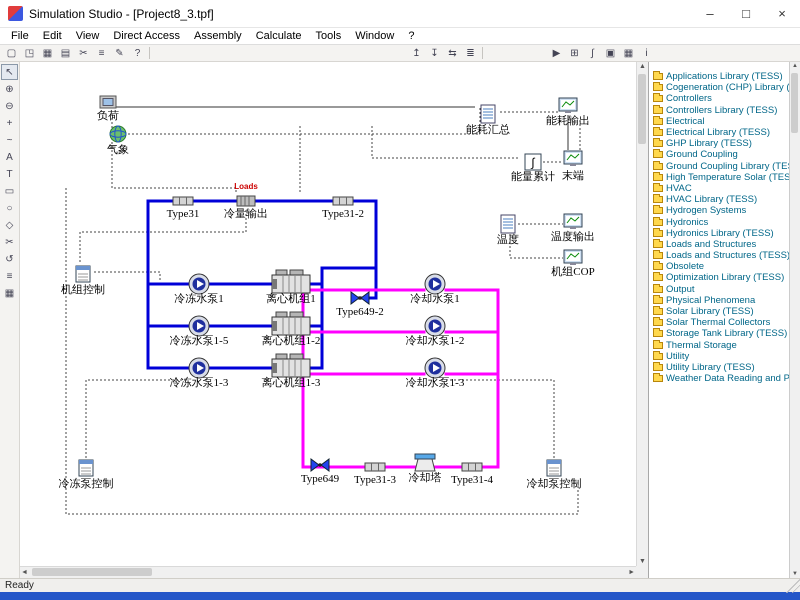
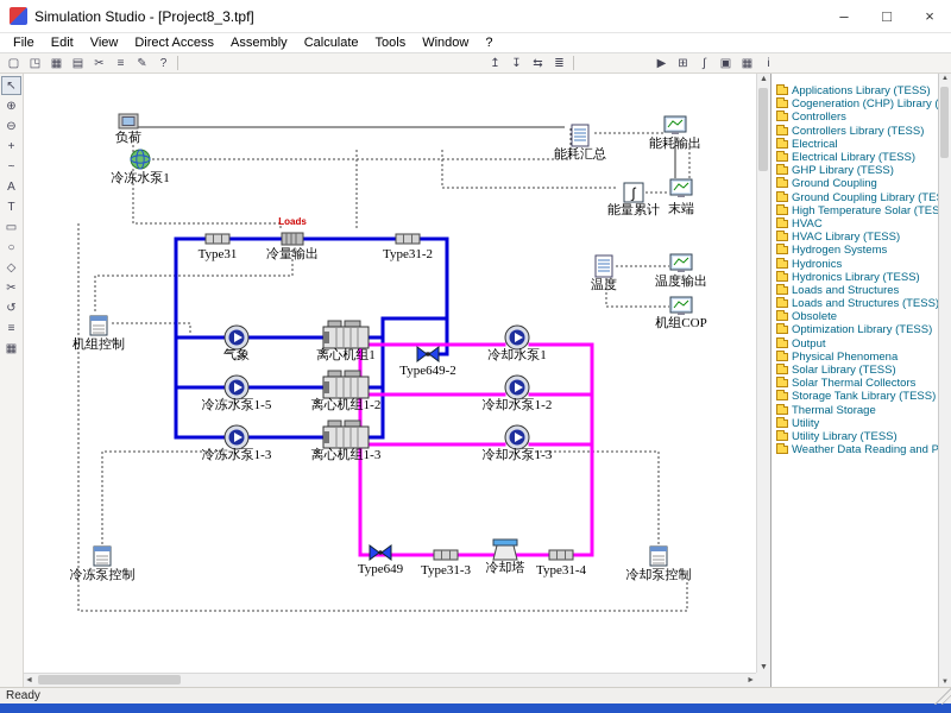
  Simulation Studio - [Project8_3.tpf]
  –
  □
  ×
  File
  Edit
  View
  Direct Access
  Assembly
  Calculate
  Tools
  Window
  ?
  ▢
  ◳
  ▦
  ▤
  ✂
  ≡
  ✎
  ?
  ↥
  ↧
  ⇆
  ≣
  ▶
  ⊞
  ∫
  ▣
  ▦
  i
  ↖
  ⊕
  ⊖
  +
  ~
  A
  T
  ▭
  ○
  ◇
  ✂
  ↺
  ≡
  ▦
  负荷
- 气象
+ 冷冻水泵1
  Type31
  冷量输出
  Type31-2
  能耗汇总
  能耗输出
  ∫
  能量累计
  末端
  温度
  温度输出
  机组COP
  机组控制
- 冷冻水泵1
+ 气象
  离心机组1
  冷却水泵1
  Type649-2
  冷冻水泵1-5
  离心机组1-2
  冷却水泵1-2
  冷冻水泵1-3
  离心机组1-3
  冷却水泵1-3
  Type649
  Type31-3
  冷却塔
  Type31-4
  冷冻泵控制
  冷却泵控制
  Loads
  Applications Library (TESS)
  Cogeneration (CHP) Library (
  Controllers
  Controllers Library (TESS)
  Electrical
  Electrical Library (TESS)
  GHP Library (TESS)
  Ground Coupling
  Ground Coupling Library (TE
  High Temperature Solar (TES
  HVAC
  HVAC Library (TESS)
  Hydrogen Systems
  Hydronics
  Hydronics Library (TESS)
  Loads and Structures
  Loads and Structures (TESS
  Obsolete
  Optimization Library (TESS)
  Output
  Physical Phenomena
  Solar Library (TESS)
  Solar Thermal Collectors
  Storage Tank Library (TESS)
  Thermal Storage
  Utility
  Utility Library (TESS)
  Weather Data Reading and P
  Ready
